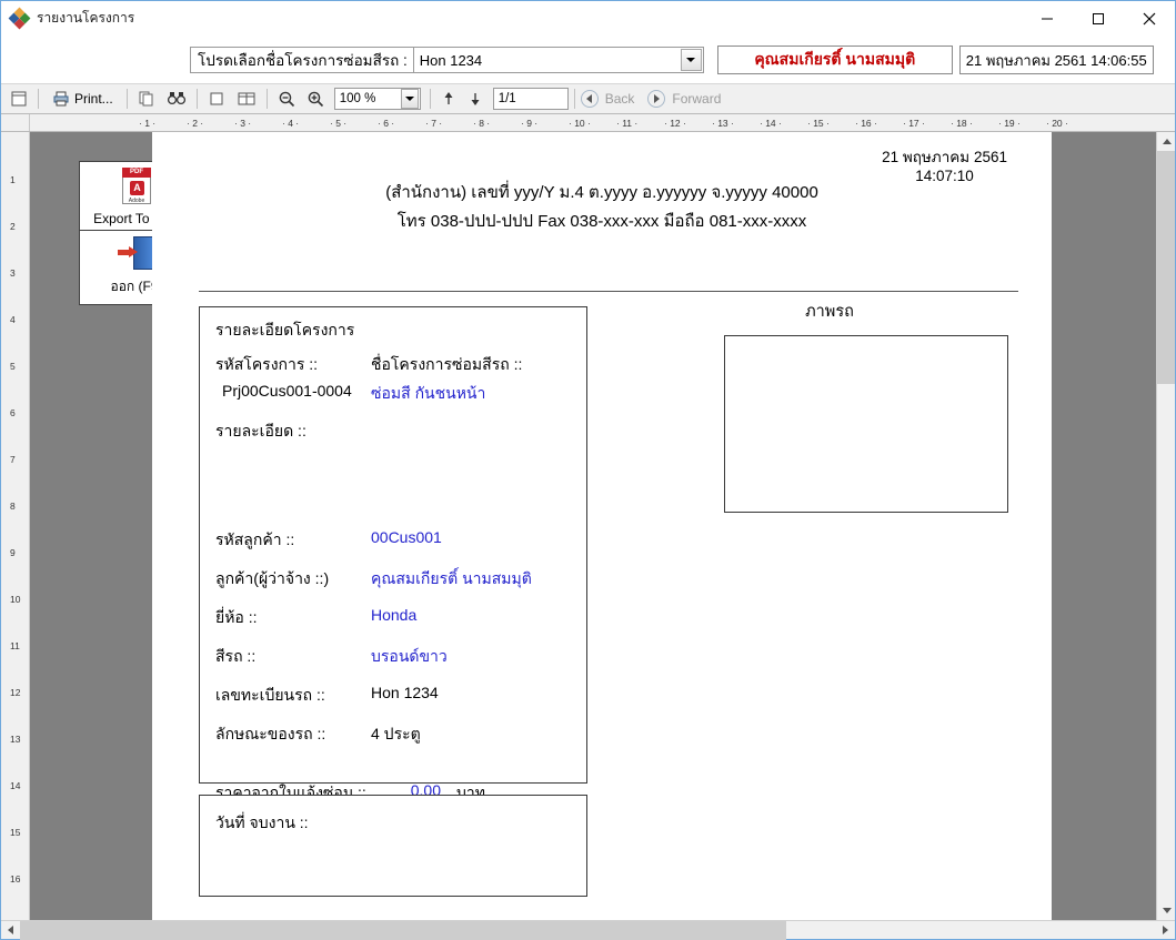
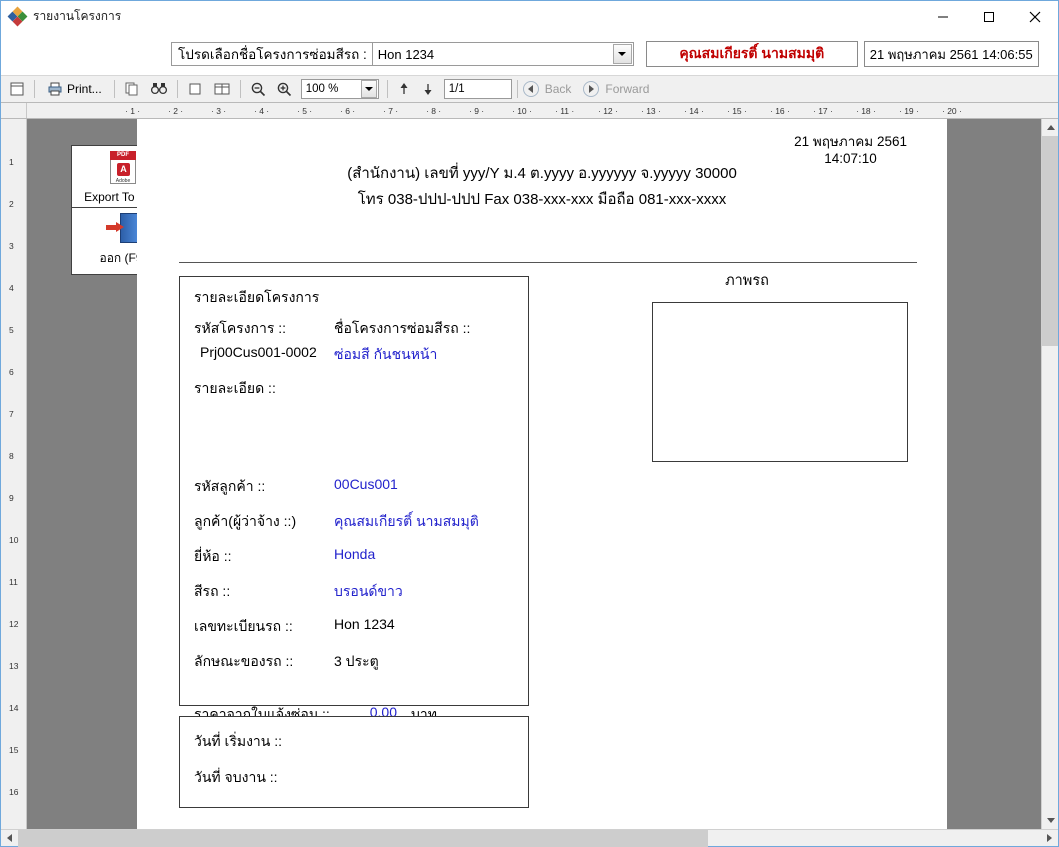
  รายงานโครงการ
  โปรดเลือกชื่อโครงการซ่อมสีรถ :
  Hon 1234
  คุณสมเกียรติ์ นามสมมุติ
  21 พฤษภาคม 2561 14:06:55
  Print...
  100 %
  1/1
  Back
  Forward
  · 1 ·
  · 2 ·
  · 3 ·
  · 4 ·
  · 5 ·
  · 6 ·
  · 7 ·
  · 8 ·
  · 9 ·
  · 10 ·
  · 11 ·
  · 12 ·
  · 13 ·
  · 14 ·
  · 15 ·
  · 16 ·
  · 17 ·
  · 18 ·
  · 19 ·
  · 20 ·
  1
  2
  3
  4
  5
  6
  7
  8
  9
  10
  11
  12
  13
  14
  15
  16
  A
  Export To
  ออก (F
  21 พฤษภาคม 2561
  14:07:10
- (สำนักงาน) เลขที่ yyy/Y ม.4 ต.yyyy อ.yyyyyy จ.yyyyy 40000
+ (สำนักงาน) เลขที่ yyy/Y ม.4 ต.yyyy อ.yyyyyy จ.yyyyy 30000
  โทร 038-ปปป-ปปป Fax 038-xxx-xxx มือถือ 081-xxx-xxxx
  รายละเอียดโครงการ
  รหัสโครงการ ::
  ชื่อโครงการซ่อมสีรถ ::
- Prj00Cus001-0004
+ Prj00Cus001-0002
  ซ่อมสี กันชนหน้า
  รายละเอียด ::
  รหัสลูกค้า ::
  00Cus001
  ลูกค้า(ผู้ว่าจ้าง ::)
  คุณสมเกียรติ์ นามสมมุติ
  ยี่ห้อ ::
  Honda
  สีรถ ::
  บรอนด์ขาว
  เลขทะเบียนรถ ::
  Hon 1234
  ลักษณะของรถ ::
- 4 ประตู
+ 3 ประตู
  ราคาจากใบแจ้งซ่อม ::
  0.00
  บาท
+ วันที่ เริ่มงาน ::
  วันที่ จบงาน ::
  ภาพรถ
